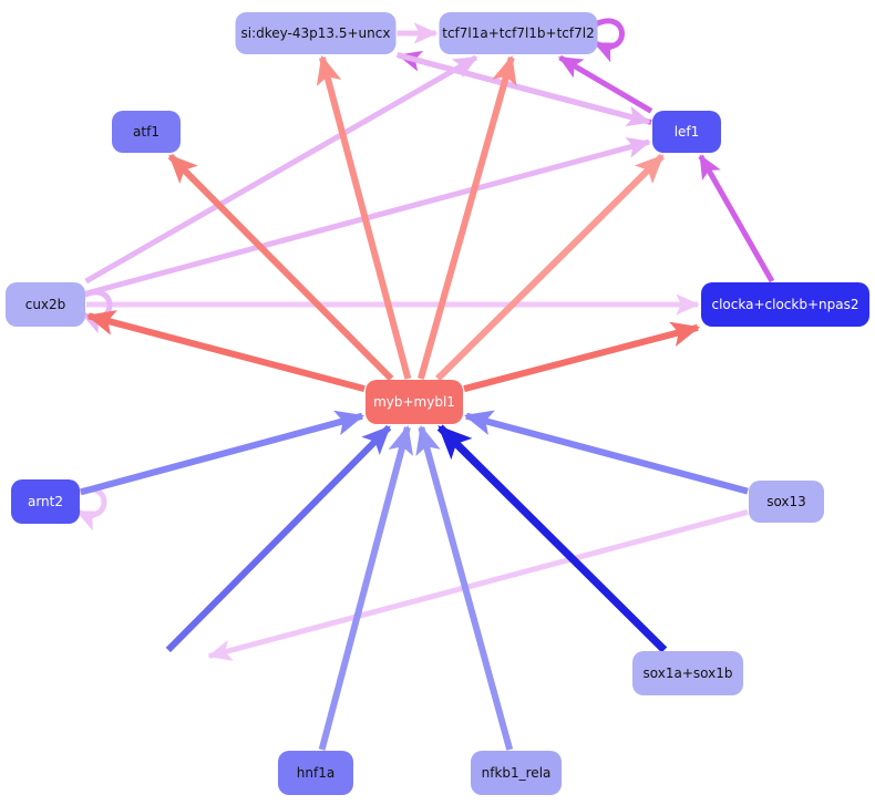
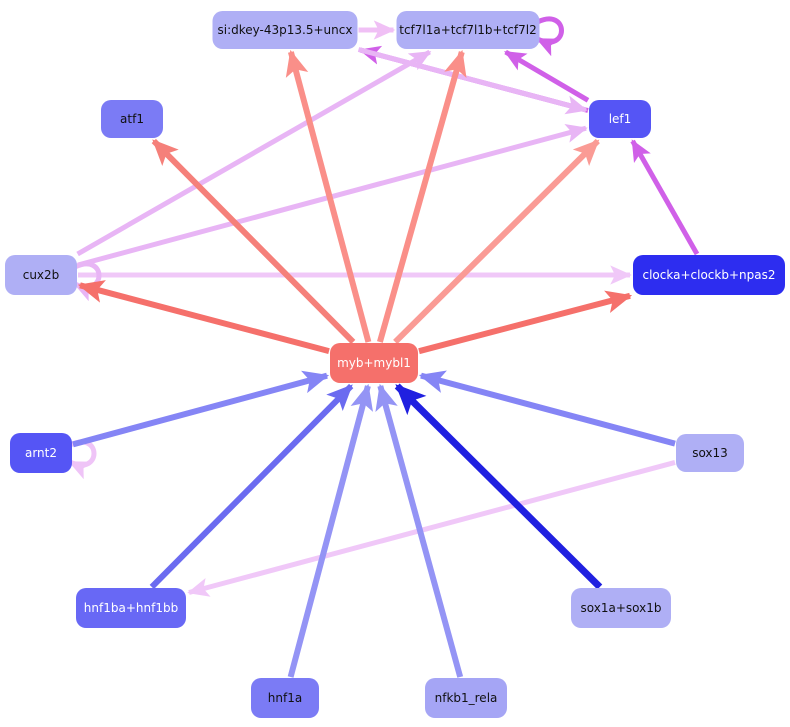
  si:dkey-43p13.5+uncx
  tcf7l1a+tcf7l1b+tcf7l2
  atf1
  lef1
  cux2b
  clocka+clockb+npas2
  myb+mybl1
  arnt2
  sox13
+ hnf1ba+hnf1bb
  sox1a+sox1b
  hnf1a
  nfkb1_rela
